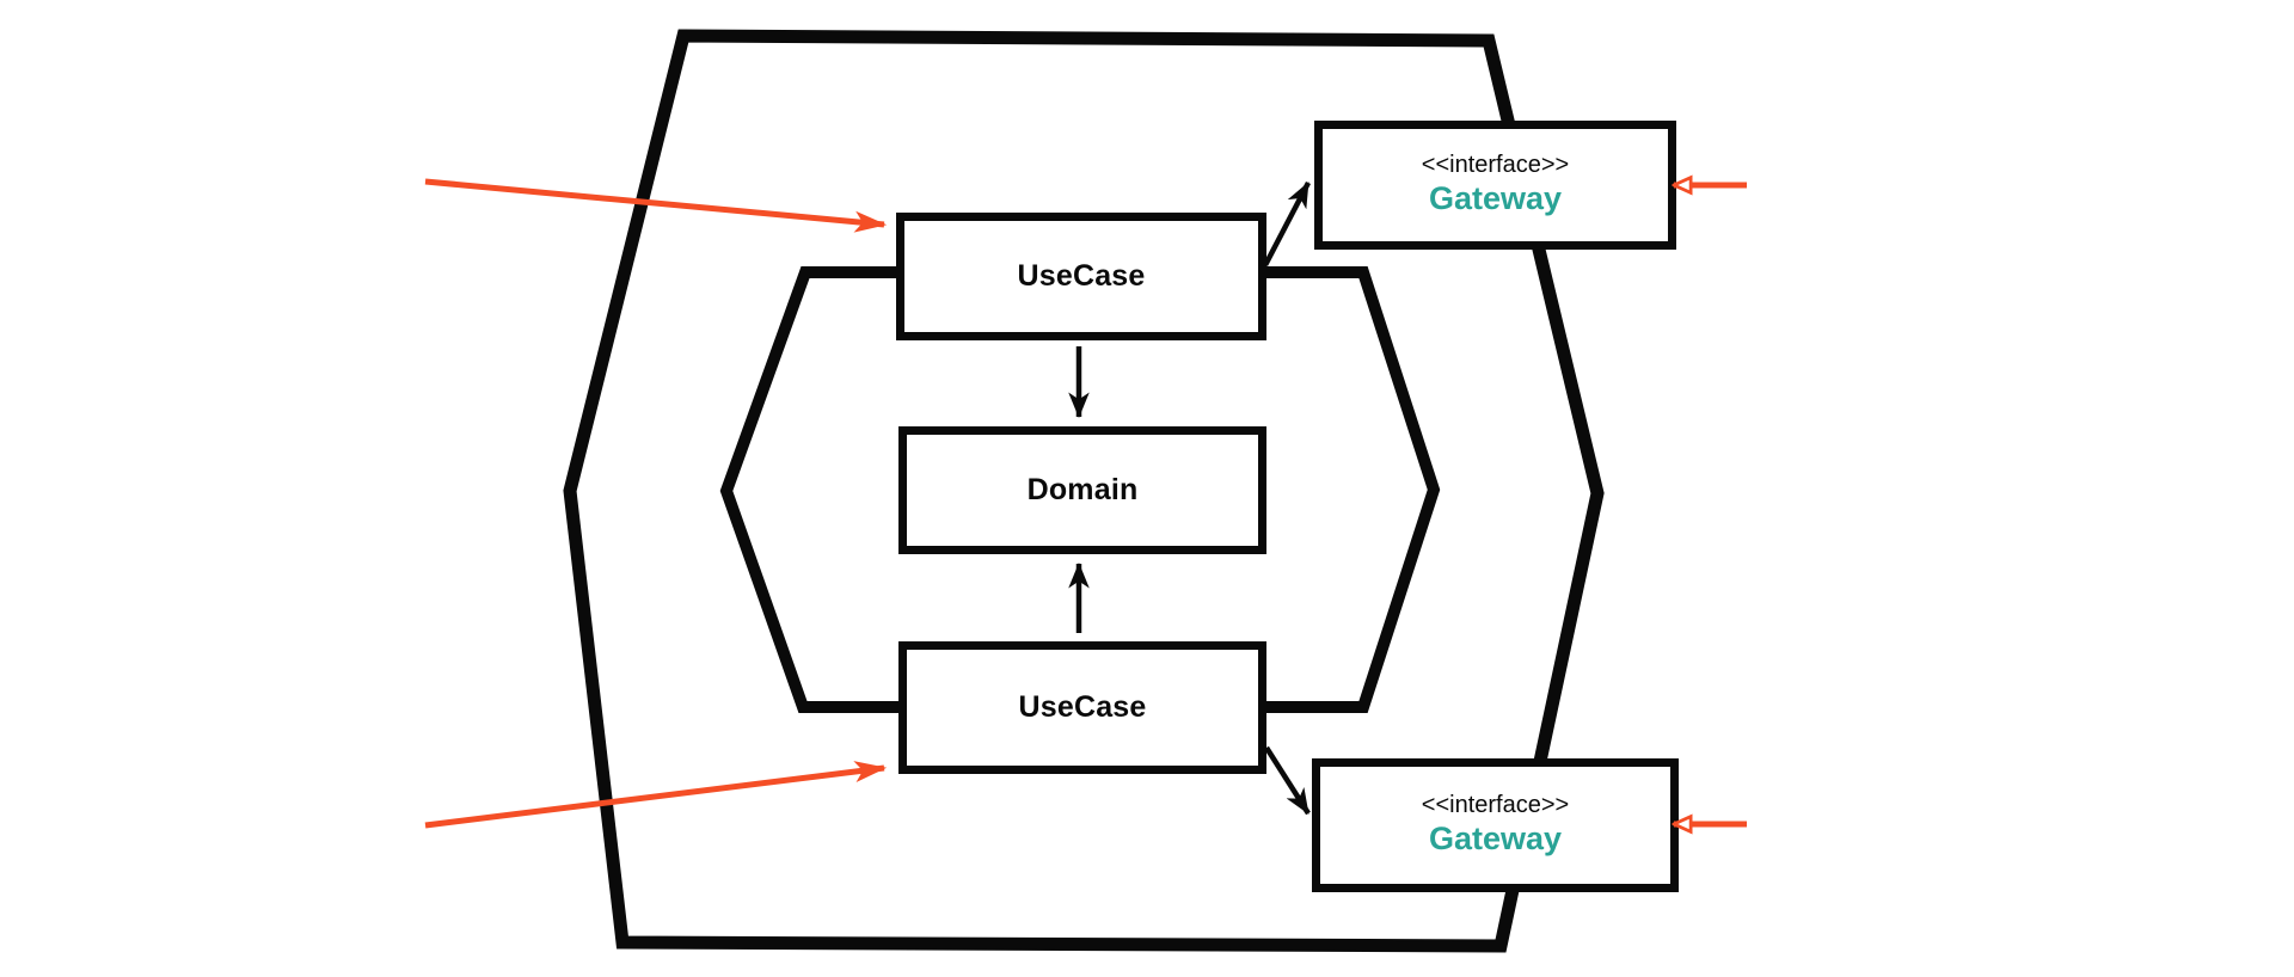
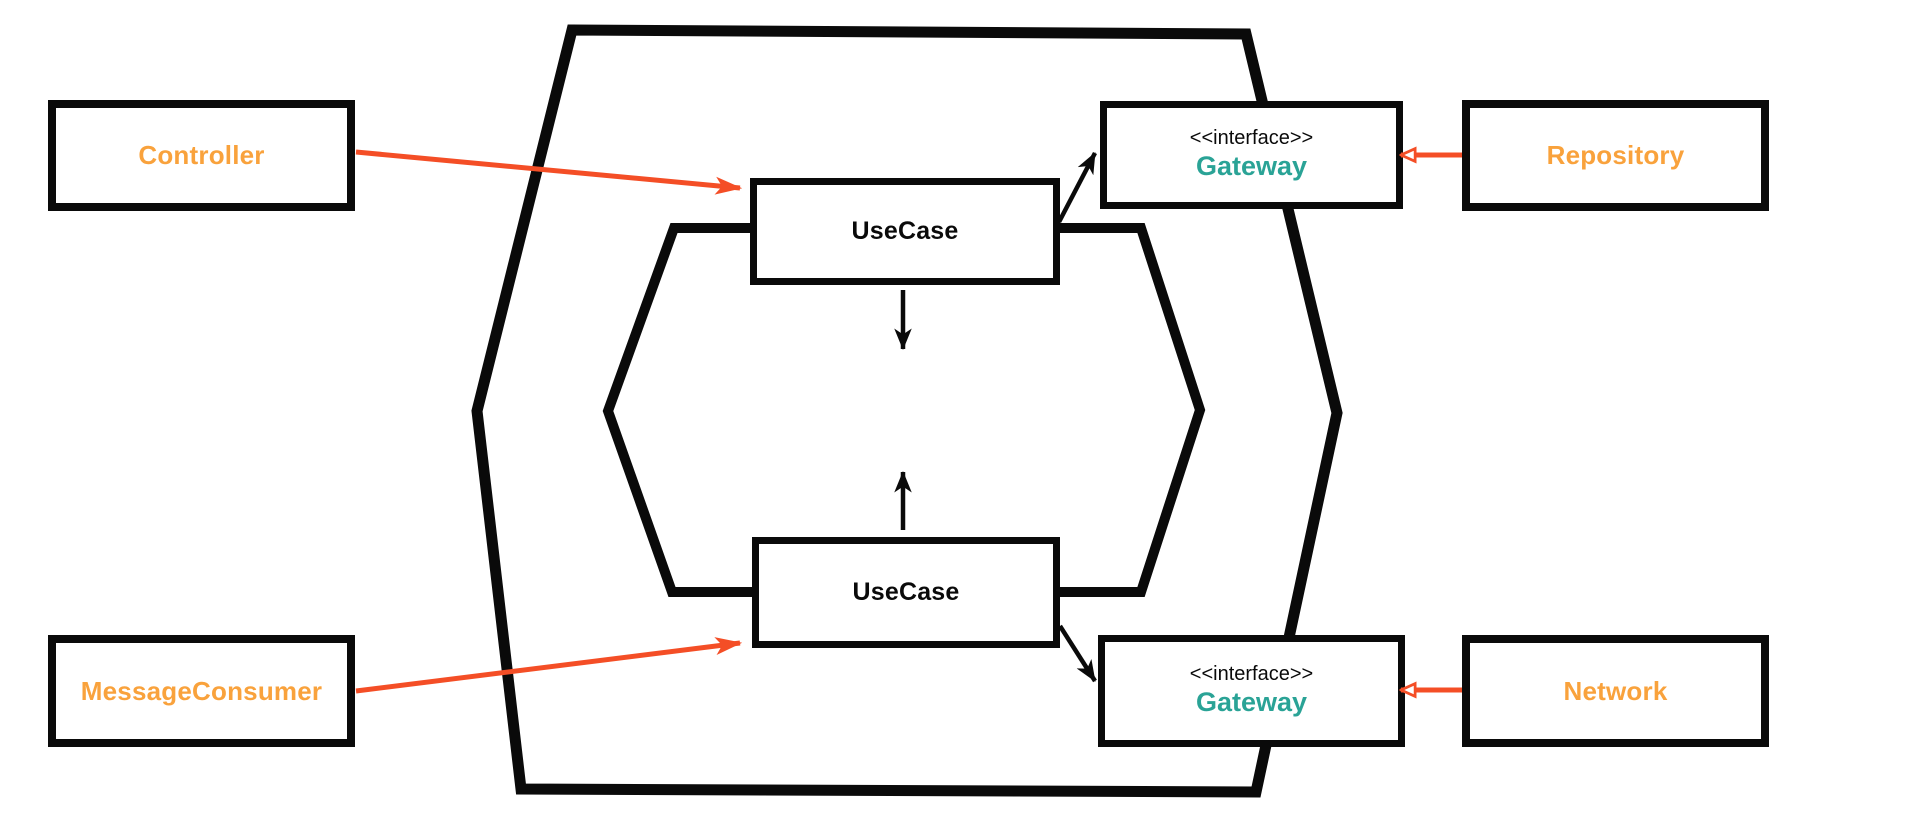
+ Controller
+ Repository
+ MessageConsumer
+ Network
  UseCase
- Domain
  UseCase
  <<interface>>
  Gateway
  <<interface>>
  Gateway
